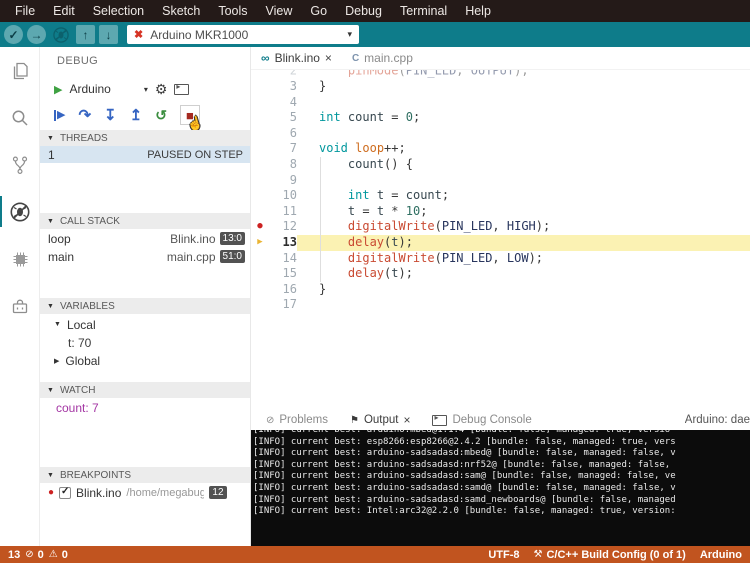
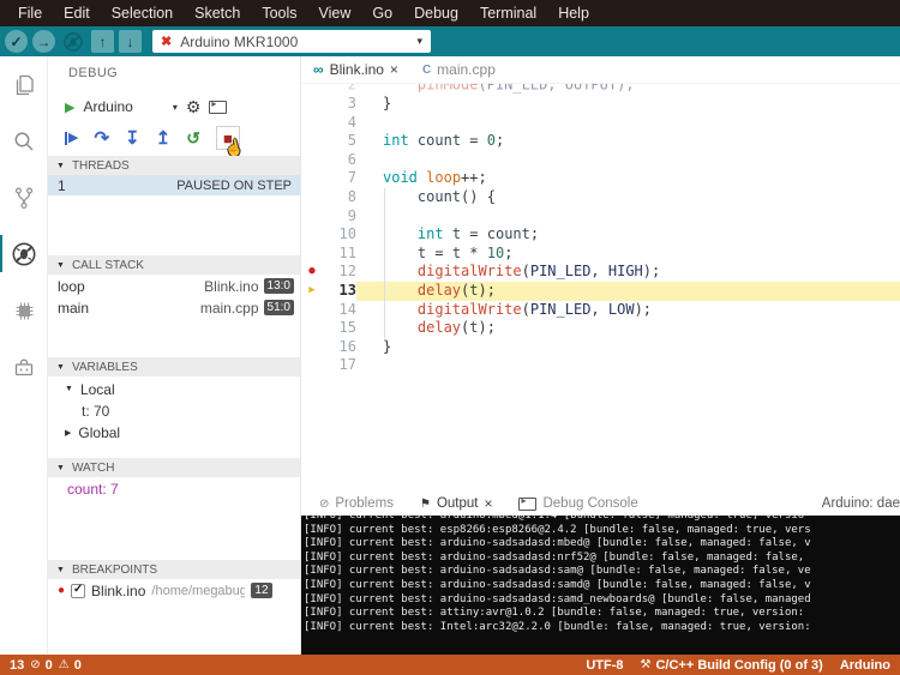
  File
  Edit
  Selection
  Sketch
  Tools
  View
  Go
  Debug
  Terminal
  Help
  ✓
  →
  ↑
  ↓
  ✖
  Arduino MKR1000
  ▾
  DEBUG
  ▶
  Arduino
  ▾
  ⚙
  ▶
  ↷
  ↧
  ↥
  ↺
  ■
  THREADS
  1
  PAUSED ON STEP
  CALL STACK
  loop
  Blink.ino
  13:0
  main
  main.cpp
  51:0
  VARIABLES
  Local
  t: 70
  Global
  WATCH
  count: 7
  BREAKPOINTS
  ●
  Blink.ino
  12
  ∞
  Blink.ino
  ×
  C
  main.cpp
  2
  pinMode(PIN_LED, OUTPUT);
  3
  }
  4
  5
  int count = 0;
  6
  7
  void loop++;
  8
  count() {
  9
  10
  int t = count;
  11
  t = t * 10;
  ●
  12
  digitalWrite(PIN_LED, HIGH);
  ▶
  13
  delay(t);
  14
  digitalWrite(PIN_LED, LOW);
  15
  delay(t);
  16
  }
  17
  ⊘
  Problems
  ⚑
  Output
  ×
  Debug Console
  Arduino: dae
  [INFO] current best: arduino:mbed@1.1.4 [bundle: false, managed: true, versio
  [INFO] current best: esp8266:esp8266@2.4.2 [bundle: false, managed: true, vers
  [INFO] current best: arduino-sadsadasd:mbed@ [bundle: false, managed: false, v
  [INFO] current best: arduino-sadsadasd:nrf52@ [bundle: false, managed: false,
  [INFO] current best: arduino-sadsadasd:sam@ [bundle: false, managed: false, ve
  [INFO] current best: arduino-sadsadasd:samd@ [bundle: false, managed: false, v
  [INFO] current best: arduino-sadsadasd:samd_newboards@ [bundle: false, managed
+ [INFO] current best: attiny:avr@1.0.2 [bundle: false, managed: true, version:
  [INFO] current best: Intel:arc32@2.2.0 [bundle: false, managed: true, version:
  13
  ⊘
  0
  ⚠
  0
  UTF-8
  ⚒
- C/C++ Build Config (0 of 1)
+ C/C++ Build Config (0 of 3)
  Arduino
